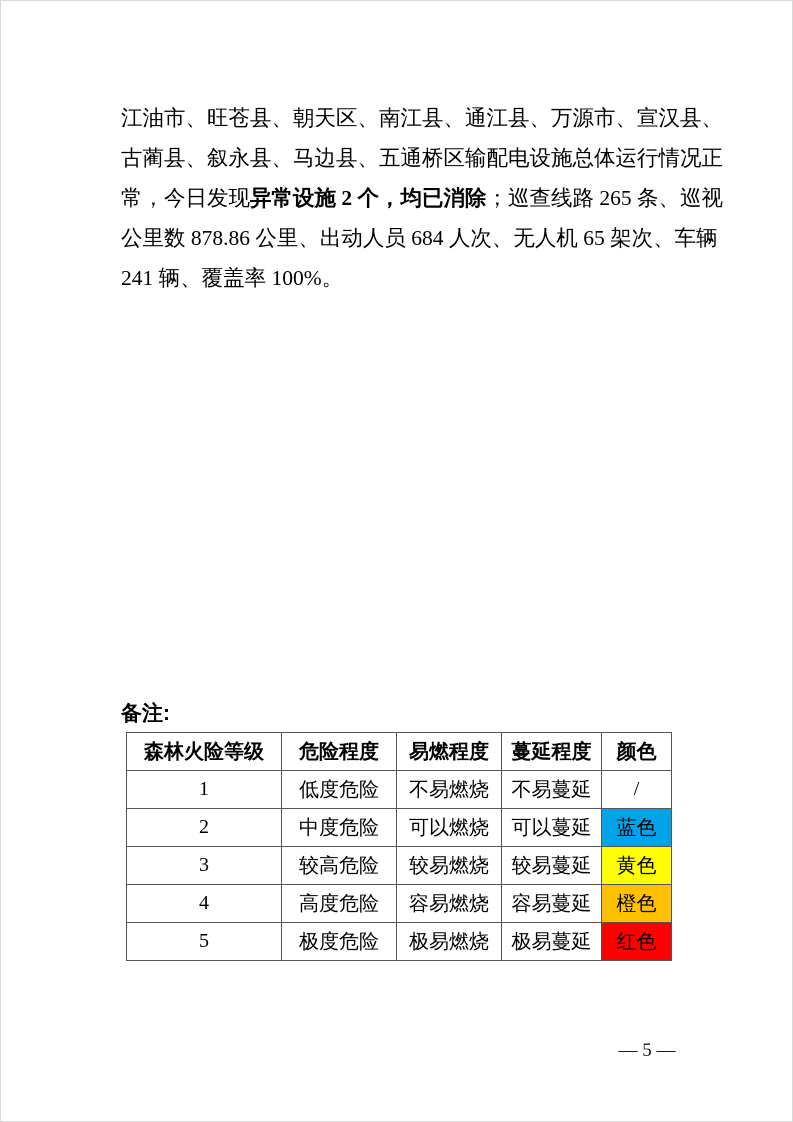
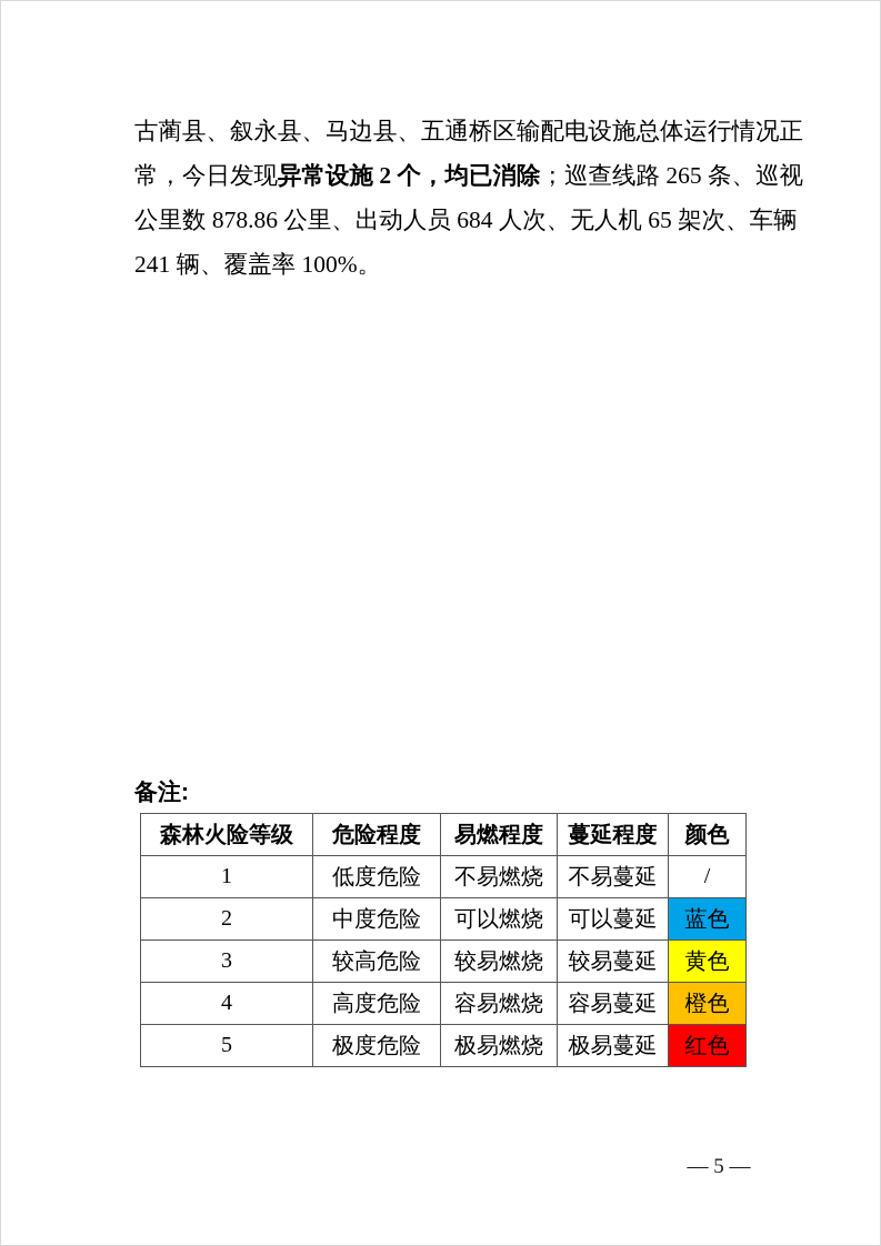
- 江油市、旺苍县、朝天区、南江县、通江县、万源市、宣汉县、
  古蔺县、叙永县、马边县、五通桥区输配电设施总体运行情况正
  常，今日发现异常设施 2 个，均已消除；巡查线路 265 条、巡视
  公里数 878.86 公里、出动人员 684 人次、无人机 65 架次、车辆
  241 辆、覆盖率 100%。
  备注:
  森林火险等级	危险程度	易燃程度	蔓延程度	颜色
  1	低度危险	不易燃烧	不易蔓延	/
  2	中度危险	可以燃烧	可以蔓延	蓝色
  3	较高危险	较易燃烧	较易蔓延	黄色
  4	高度危险	容易燃烧	容易蔓延	橙色
  5	极度危险	极易燃烧	极易蔓延	红色
  — 5 —
